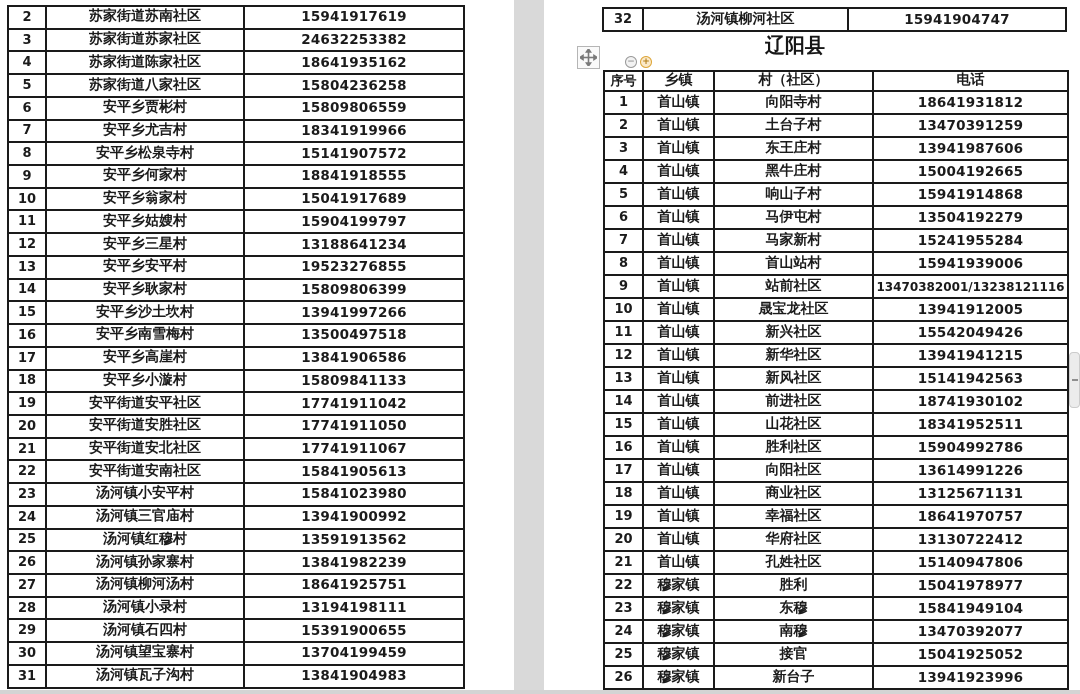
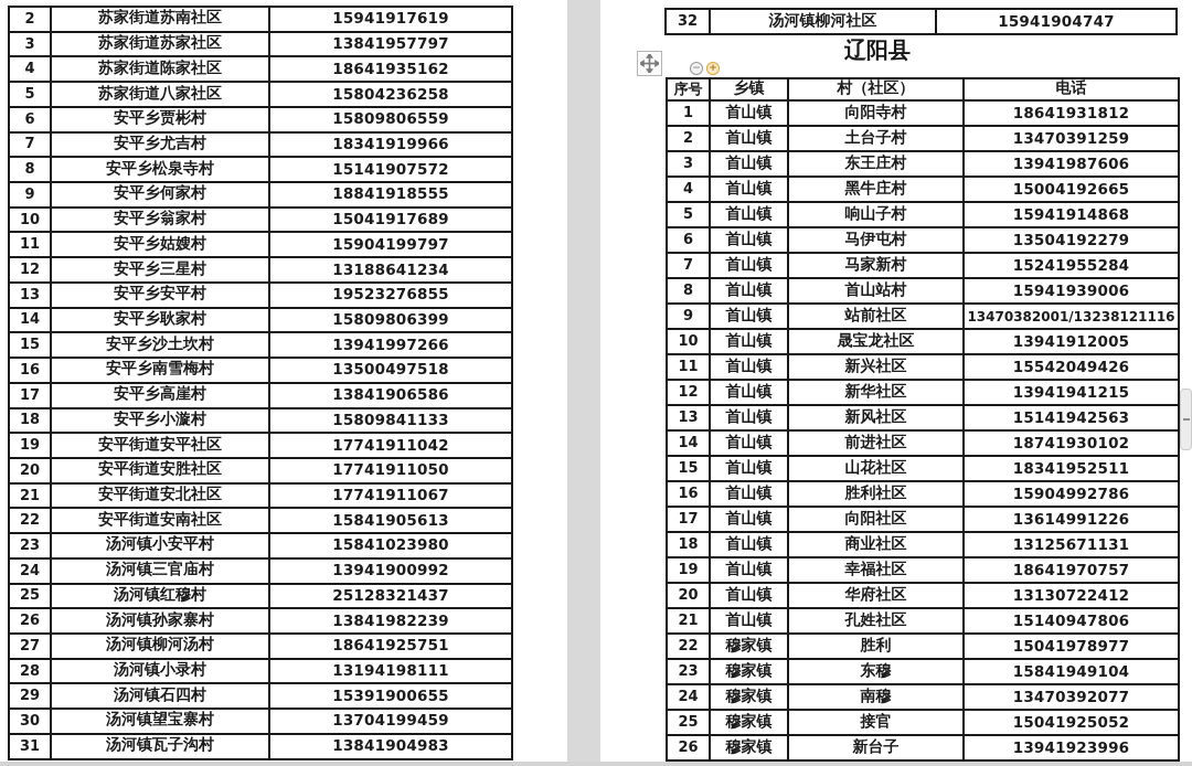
  2	苏家街道苏南社区	15941917619
- 3	苏家街道苏家社区	24632253382
+ 3	苏家街道苏家社区	13841957797
  4	苏家街道陈家社区	18641935162
  5	苏家街道八家社区	15804236258
  6	安平乡贾彬村	15809806559
  7	安平乡尤吉村	18341919966
  8	安平乡松泉寺村	15141907572
  9	安平乡何家村	18841918555
  10	安平乡翁家村	15041917689
  11	安平乡姑嫂村	15904199797
  12	安平乡三星村	13188641234
  13	安平乡安平村	19523276855
  14	安平乡耿家村	15809806399
  15	安平乡沙土坎村	13941997266
  16	安平乡南雪梅村	13500497518
  17	安平乡高崖村	13841906586
  18	安平乡小漩村	15809841133
  19	安平街道安平社区	17741911042
  20	安平街道安胜社区	17741911050
  21	安平街道安北社区	17741911067
  22	安平街道安南社区	15841905613
  23	汤河镇小安平村	15841023980
  24	汤河镇三官庙村	13941900992
- 25	汤河镇红穆村	13591913562
+ 25	汤河镇红穆村	25128321437
  26	汤河镇孙家寨村	13841982239
  27	汤河镇柳河汤村	18641925751
  28	汤河镇小录村	13194198111
  29	汤河镇石四村	15391900655
  30	汤河镇望宝寨村	13704199459
  31	汤河镇瓦子沟村	13841904983
  32	汤河镇柳河社区	15941904747
  辽阳县
  −
  +
  序号	乡镇	村（社区）	电话
  1	首山镇	向阳寺村	18641931812
  2	首山镇	土台子村	13470391259
  3	首山镇	东王庄村	13941987606
  4	首山镇	黑牛庄村	15004192665
  5	首山镇	响山子村	15941914868
  6	首山镇	马伊屯村	13504192279
  7	首山镇	马家新村	15241955284
  8	首山镇	首山站村	15941939006
  9	首山镇	站前社区	13470382001/13238121116
  10	首山镇	晟宝龙社区	13941912005
  11	首山镇	新兴社区	15542049426
  12	首山镇	新华社区	13941941215
  13	首山镇	新风社区	15141942563
  14	首山镇	前进社区	18741930102
  15	首山镇	山花社区	18341952511
  16	首山镇	胜利社区	15904992786
  17	首山镇	向阳社区	13614991226
  18	首山镇	商业社区	13125671131
  19	首山镇	幸福社区	18641970757
  20	首山镇	华府社区	13130722412
  21	首山镇	孔姓社区	15140947806
  22	穆家镇	胜利	15041978977
  23	穆家镇	东穆	15841949104
  24	穆家镇	南穆	13470392077
  25	穆家镇	接官	15041925052
  26	穆家镇	新台子	13941923996
